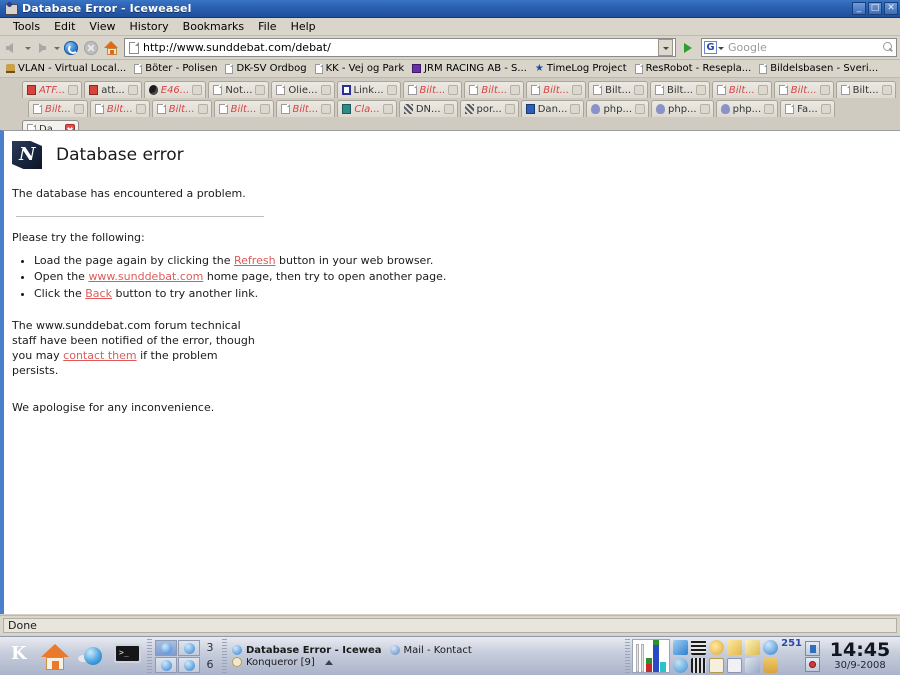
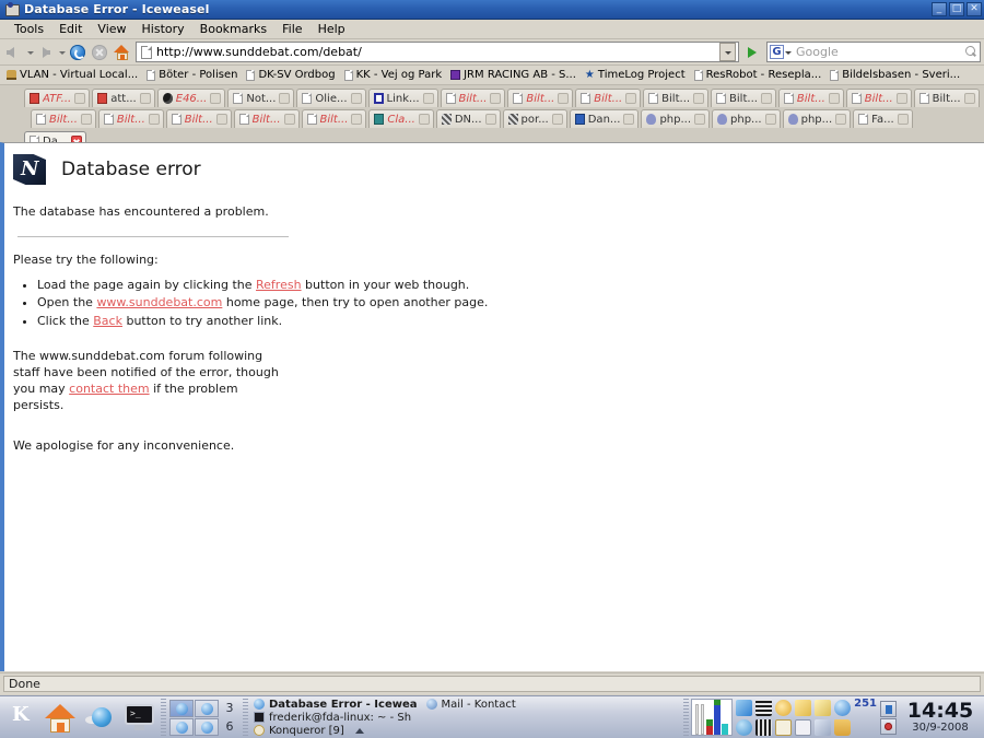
  Database Error - Iceweasel
  _
  □
  ✕
  Tools
  Edit
  View
  History
  Bookmarks
  File
  Help
  http://www.sunddebat.com/debat/
  G
  Google
  VLAN - Virtual Local...
  Böter - Polisen
  DK-SV Ordbog
  KK - Vej og Park
  JRM RACING AB - S...
  ★
  TimeLog Project
  ResRobot - Resepla...
  Bildelsbasen - Sveri...
  ATF...
  att...
  E46...
  Not...
  Olie...
  Link...
  Bilt...
  Bilt...
  Bilt...
  Bilt...
  Bilt...
  Bilt...
  Bilt...
  Bilt...
  Bilt...
  Bilt...
  Bilt...
  Bilt...
  Bilt...
  Cla...
  DN...
  por...
  Dan...
  php...
  php...
  php...
  Fa...
  Da...
  Database error
  The database has encountered a problem.
  Please try the following:
- Load the page again by clicking the Refresh button in your web browser.
+ Load the page again by clicking the Refresh button in your web though.
  Open the www.sunddebat.com home page, then try to open another page.
  Click the Back button to try another link.
- The www.sunddebat.com forum technical staff have been notified of the error, though you may contact them if the problem persists.
+ The www.sunddebat.com forum following staff have been notified of the error, though you may contact them if the problem persists.
  We apologise for any inconvenience.
  Done
  3
  6
  Database Error - Icewea
  Mail - Kontact
+ frederik@fda-linux: ~ - Sh
  Konqueror [9]
  251
  14:45
  30/9-2008
